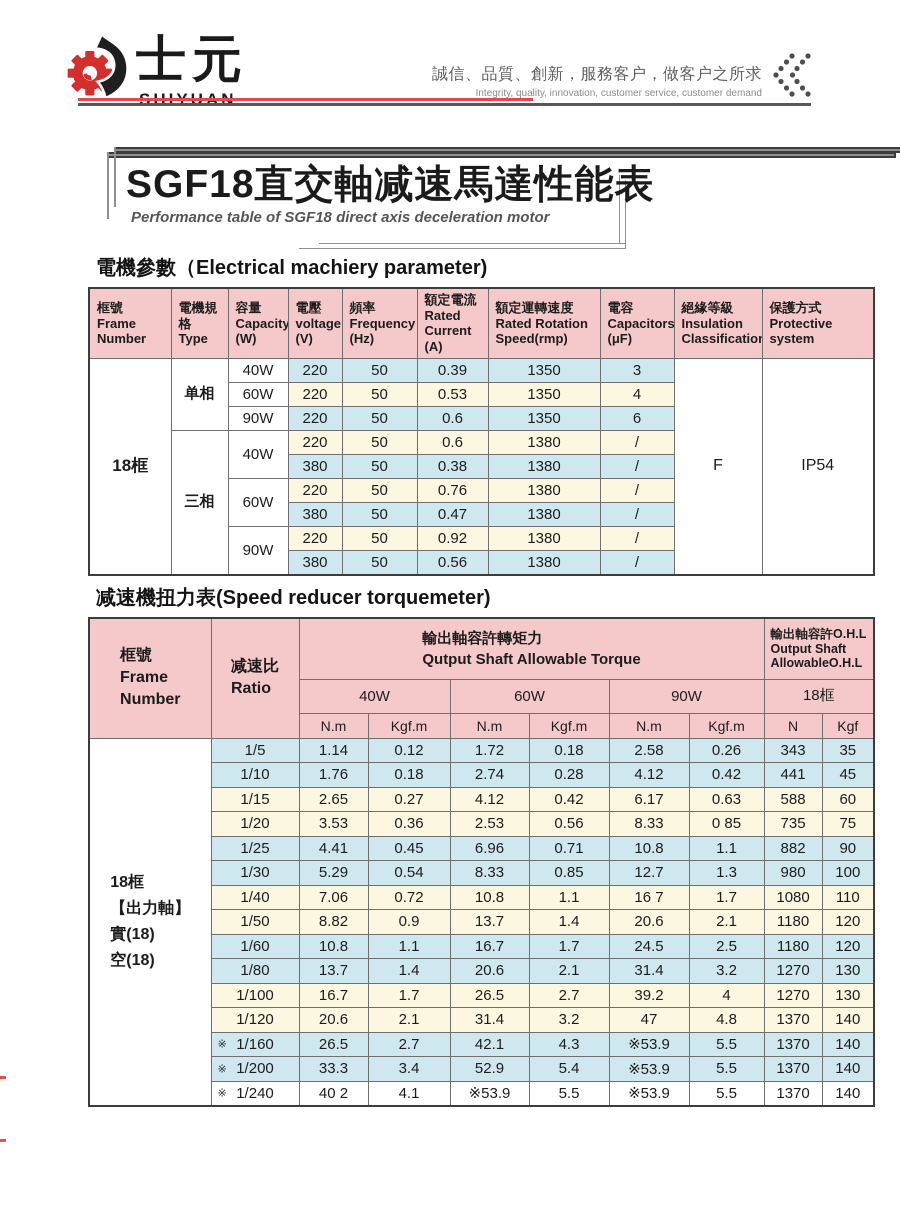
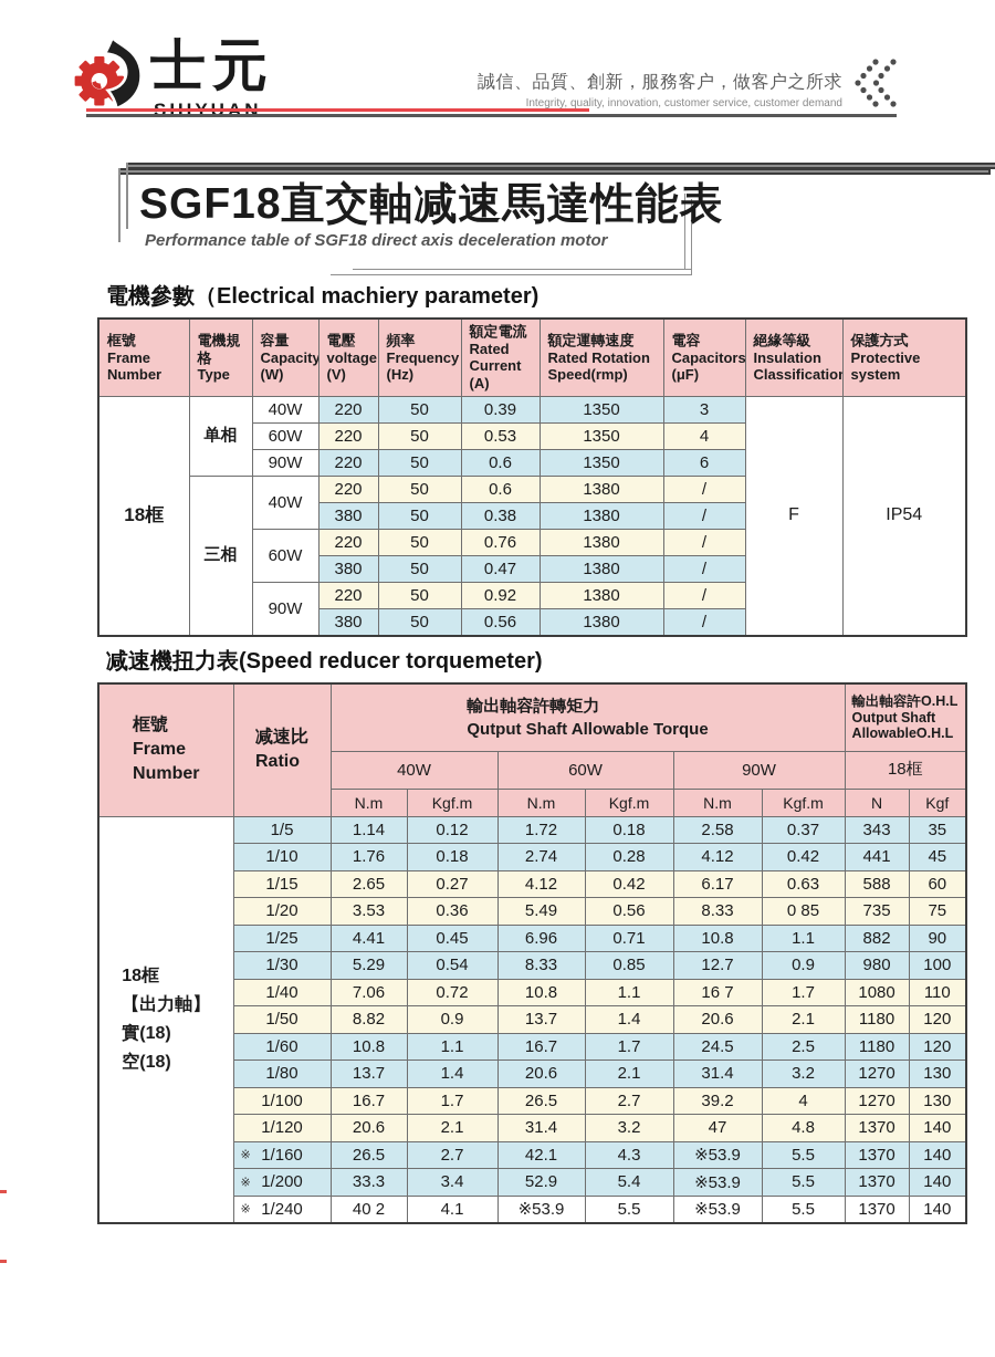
  士元
  誠信、品質、創新，服務客户，做客户之所求
  Integrity, quality, innovation, customer service, customer demand
  SGF18直交軸减速馬達性能表
  Performance table of SGF18 direct axis deceleration motor
  電機參數（Electrical machiery parameter)
  框號FrameNumber	電機規格Type	容量Capacity(W)	電壓voltage(V)	頻率Frequency(Hz)	額定電流RatedCurrent(A)	額定運轉速度Rated RotationSpeed(rmp)	電容Capacitors(μF)	絕緣等級InsulationClassificatio	保護方式Protectivesystem
  18框	单相	40W	220	50	0.39	1350	3	F	IP54
  60W	220	50	0.53	1350	4
  90W	220	50	0.6	1350	6
  三相	40W	220	50	0.6	1380	/
  380	50	0.38	1380	/
  60W	220	50	0.76	1380	/
  380	50	0.47	1380	/
  90W	220	50	0.92	1380	/
  380	50	0.56	1380	/
  减速機扭力表(Speed reducer torquemeter)
  框號FrameNumber	减速比Ratio	輸出軸容許轉矩力Qutput Shaft Allowable Torque	輸出軸容許O.H.LOutput ShaftAllowableO.H.L
  40W	60W	90W	18框
  N.m	Kgf.m	N.m	Kgf.m	N.m	Kgf.m	N	Kgf
- 18框【出力軸】實(18)空(18)	1/5	1.14	0.12	1.72	0.18	2.58	0.26	343	35
+ 18框【出力軸】實(18)空(18)	1/5	1.14	0.12	1.72	0.18	2.58	0.37	343	35
  1/10	1.76	0.18	2.74	0.28	4.12	0.42	441	45
  1/15	2.65	0.27	4.12	0.42	6.17	0.63	588	60
- 1/20	3.53	0.36	2.53	0.56	8.33	0 85	735	75
+ 1/20	3.53	0.36	5.49	0.56	8.33	0 85	735	75
  1/25	4.41	0.45	6.96	0.71	10.8	1.1	882	90
- 1/30	5.29	0.54	8.33	0.85	12.7	1.3	980	100
+ 1/30	5.29	0.54	8.33	0.85	12.7	0.9	980	100
  1/40	7.06	0.72	10.8	1.1	16 7	1.7	1080	110
  1/50	8.82	0.9	13.7	1.4	20.6	2.1	1180	120
  1/60	10.8	1.1	16.7	1.7	24.5	2.5	1180	120
  1/80	13.7	1.4	20.6	2.1	31.4	3.2	1270	130
  1/100	16.7	1.7	26.5	2.7	39.2	4	1270	130
  1/120	20.6	2.1	31.4	3.2	47	4.8	1370	140
  1/160※	26.5	2.7	42.1	4.3	※53.9	5.5	1370	140
  1/200※	33.3	3.4	52.9	5.4	※53.9	5.5	1370	140
  1/240※	40 2	4.1	※53.9	5.5	※53.9	5.5	1370	140
